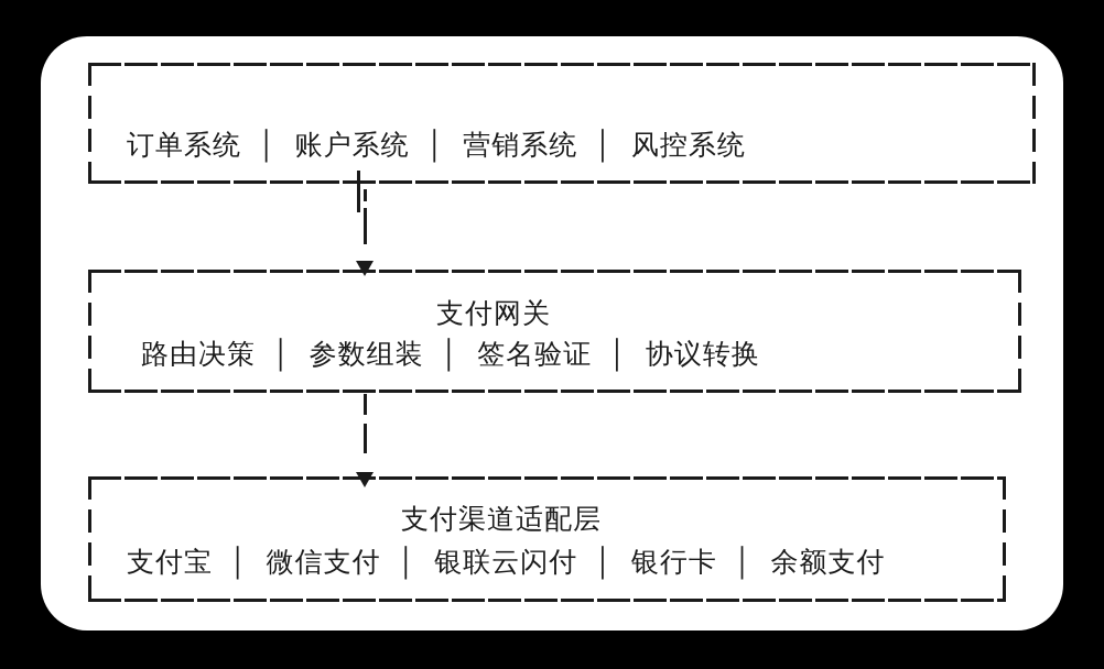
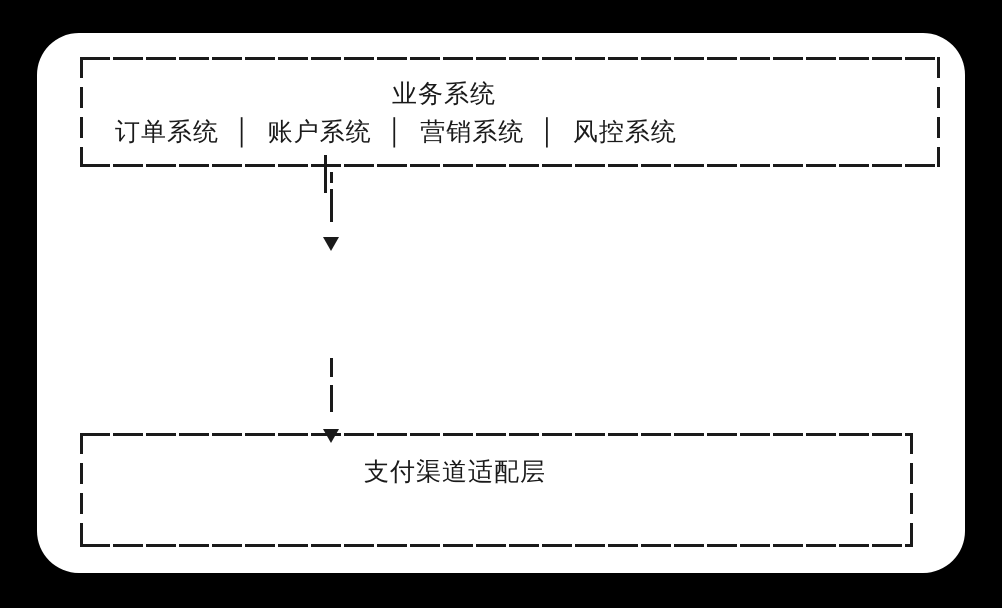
+ 业务系统
  订单系统 │ 账户系统 │ 营销系统 │ 风控系统
- 支付网关
- 路由决策 │ 参数组装 │ 签名验证 │ 协议转换
  支付渠道适配层
- 支付宝 │ 微信支付 │ 银联云闪付 │ 银行卡 │ 余额支付
